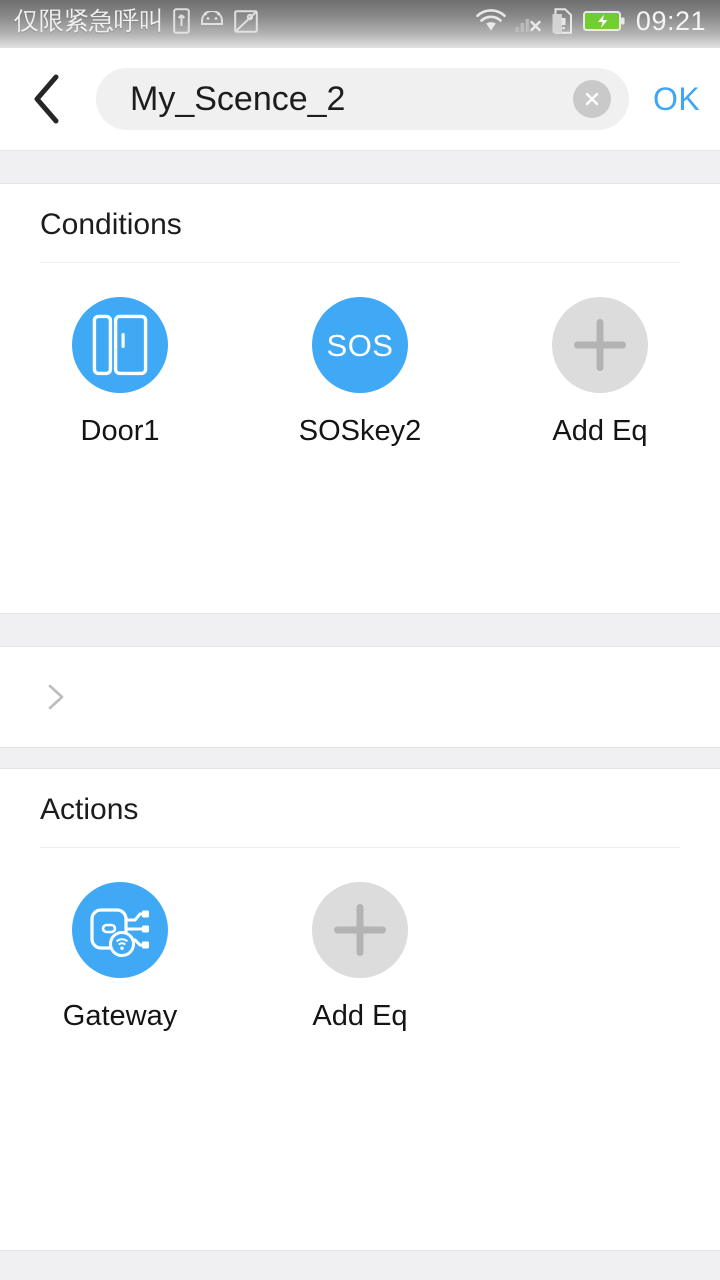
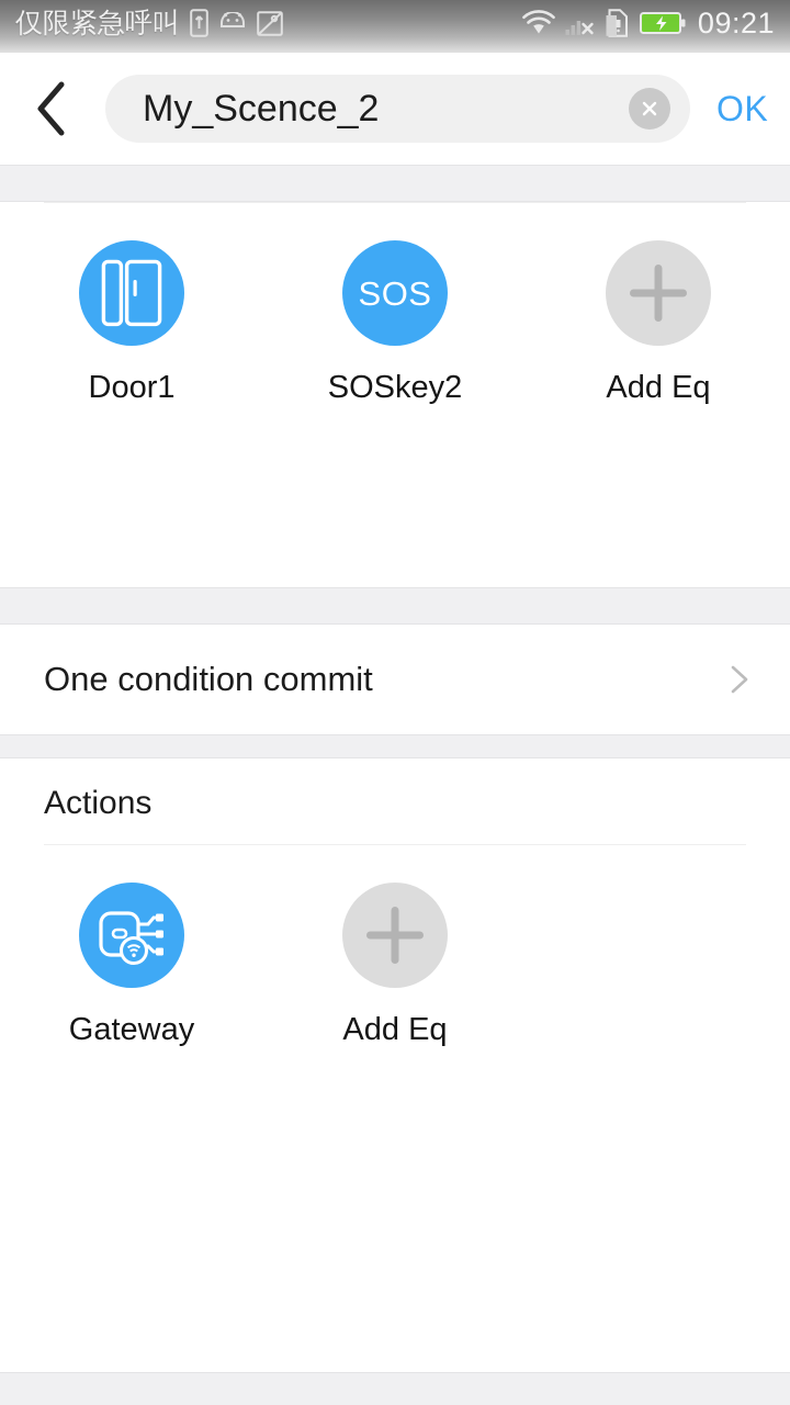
  仅限紧急呼叫
  09:21
  My_Scence_2
  OK
- Conditions
  Door1
  SOS
  SOSkey2
  Add Eq
+ One condition commit
  Actions
  Gateway
  Add Eq
